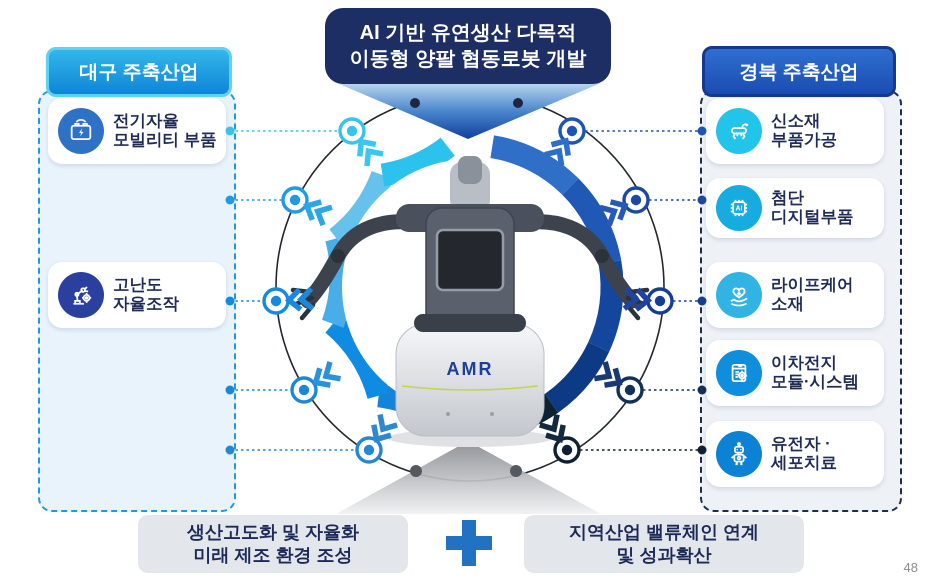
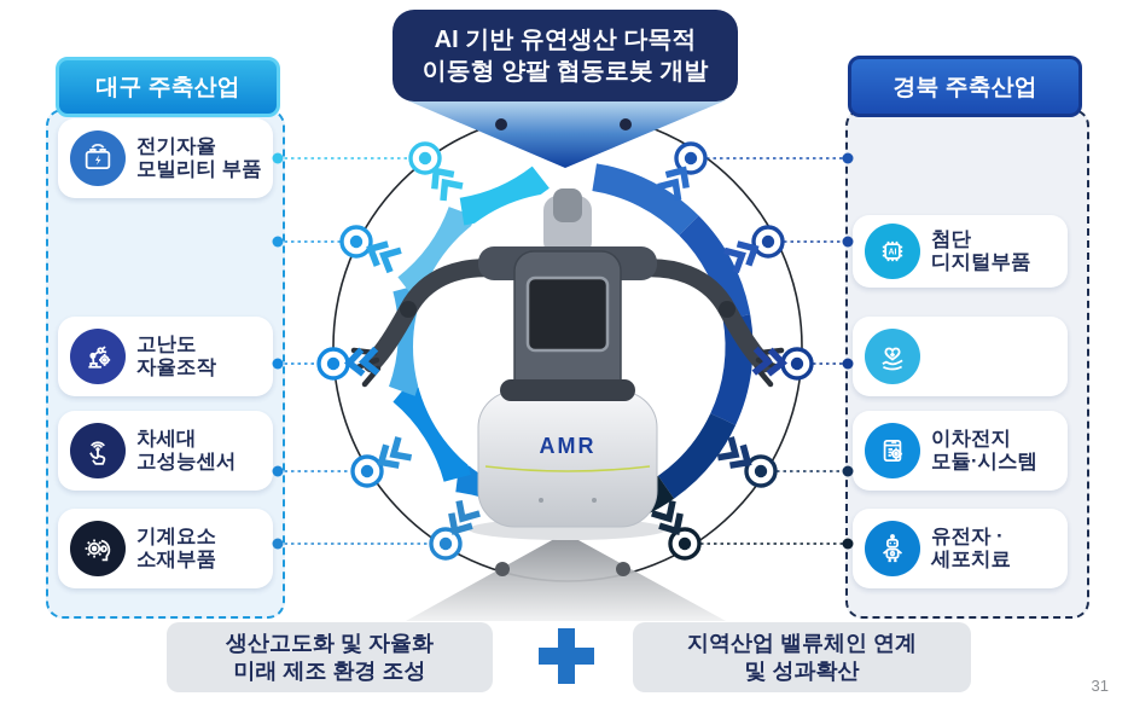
  AMR
  AI 기반 유연생산 다목적
  이동형 양팔 협동로봇 개발
  대구 주축산업
  전기자율
  모빌리티 부품
  고난도
  자율조작
+ 차세대
+ 고성능센서
+ 기계요소
+ 소재부품
  경북 주축산업
- 신소재
- 부품가공
  첨단
  디지털부품
- 라이프케어
- 소재
  이차전지
  모듈·시스템
  유전자 ·
  세포치료
  생산고도화 및 자율화
  미래 제조 환경 조성
  지역산업 밸류체인 연계
  및 성과확산
- 48
+ 31
